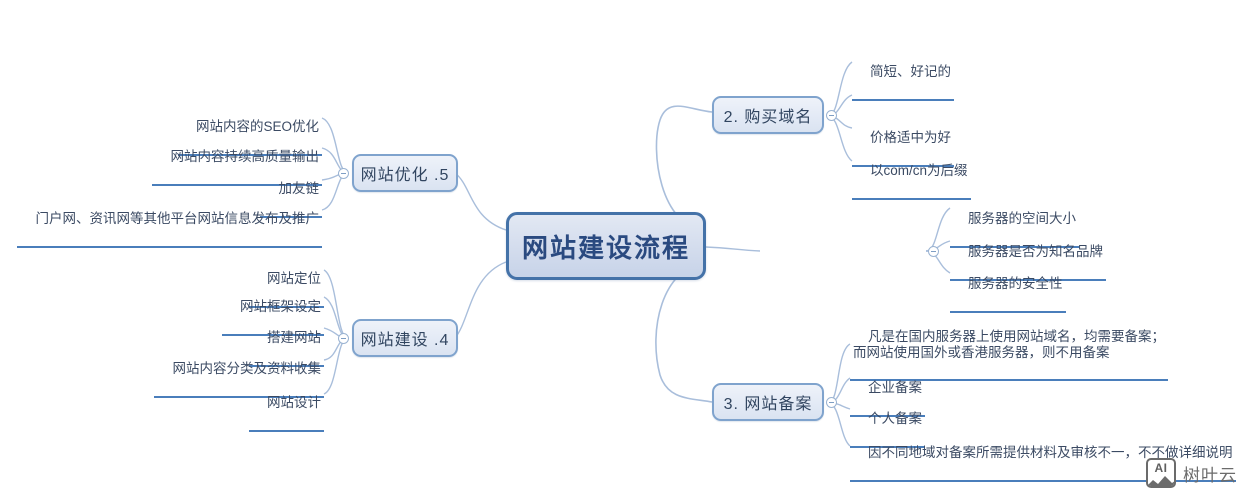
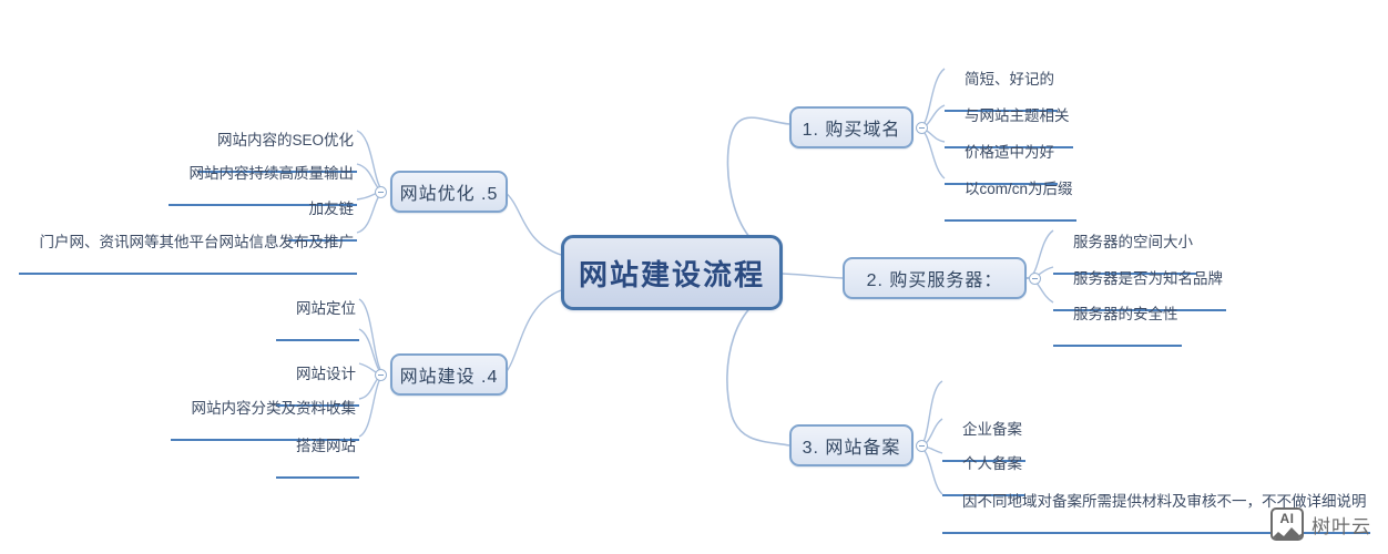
  网站建设流程
- 2. 购买域名
+ 1. 购买域名
  简短、好记的
+ 与网站主题相关
  价格适中为好
  以com/cn为后缀
+ 2. 购买服务器：
  服务器的空间大小
  服务器是否为知名品牌
  服务器的安全性
  3. 网站备案
- 凡是在国内服务器上使用网站域名，均需要备案；
- 而网站使用国外或香港服务器，则不用备案
  企业备案
  个人备案
  因不同地域对备案所需提供材料及审核不一，不不做详细说明
  网站建设 .4
  网站定位
- 网站框架设定
- 搭建网站
+ 网站设计
  网站内容分类及资料收集
- 网站设计
+ 搭建网站
  网站优化 .5
  网站内容的SEO优化
  网站内容持续高质量输出
  加友链
  门户网、资讯网等其他平台网站信息发布及推广
  AI
  树叶云
